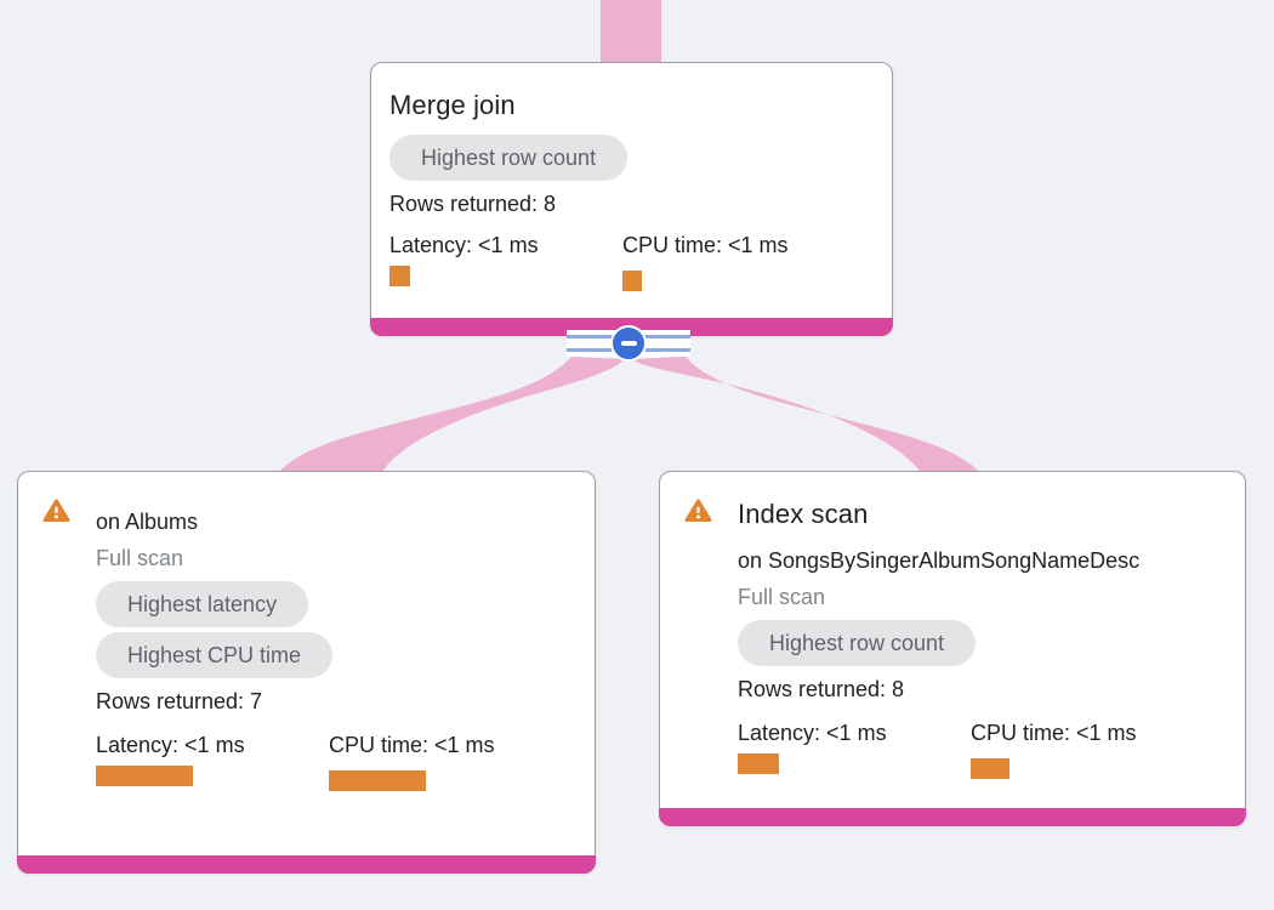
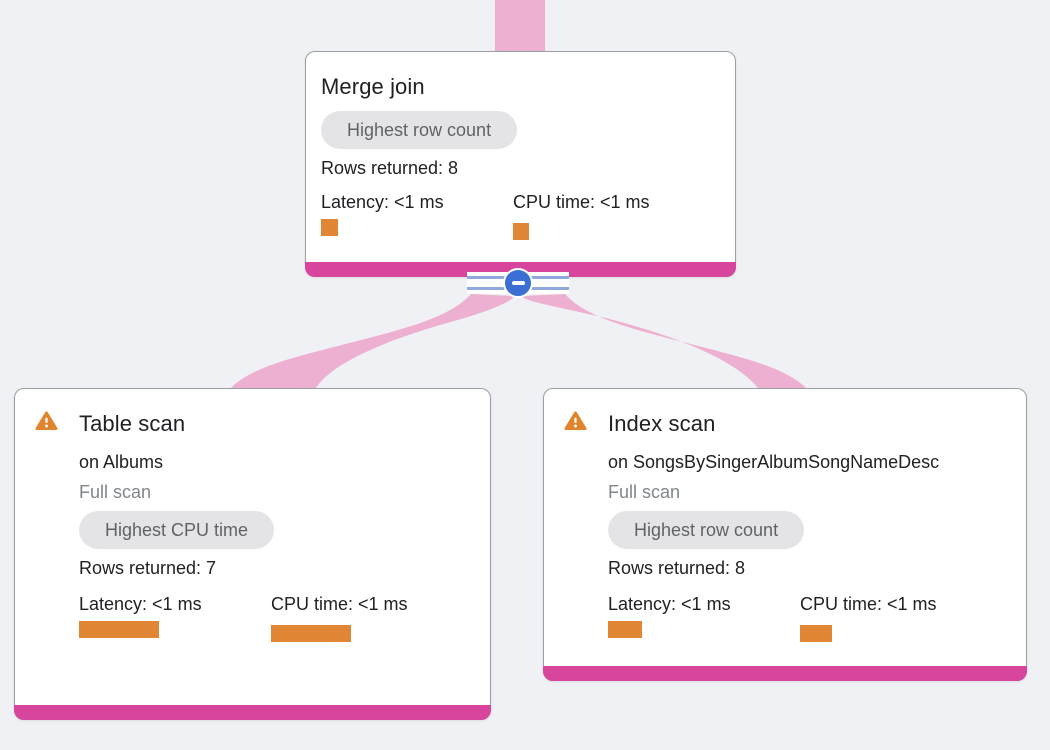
  Merge join
  Highest row count
  Rows returned: 8
  Latency: <1 ms
  CPU time: <1 ms
+ Table scan
  on Albums
  Full scan
- Highest latency
  Highest CPU time
  Rows returned: 7
  Latency: <1 ms
  CPU time: <1 ms
  Index scan
  on SongsBySingerAlbumSongNameDesc
  Full scan
  Highest row count
  Rows returned: 8
  Latency: <1 ms
  CPU time: <1 ms
